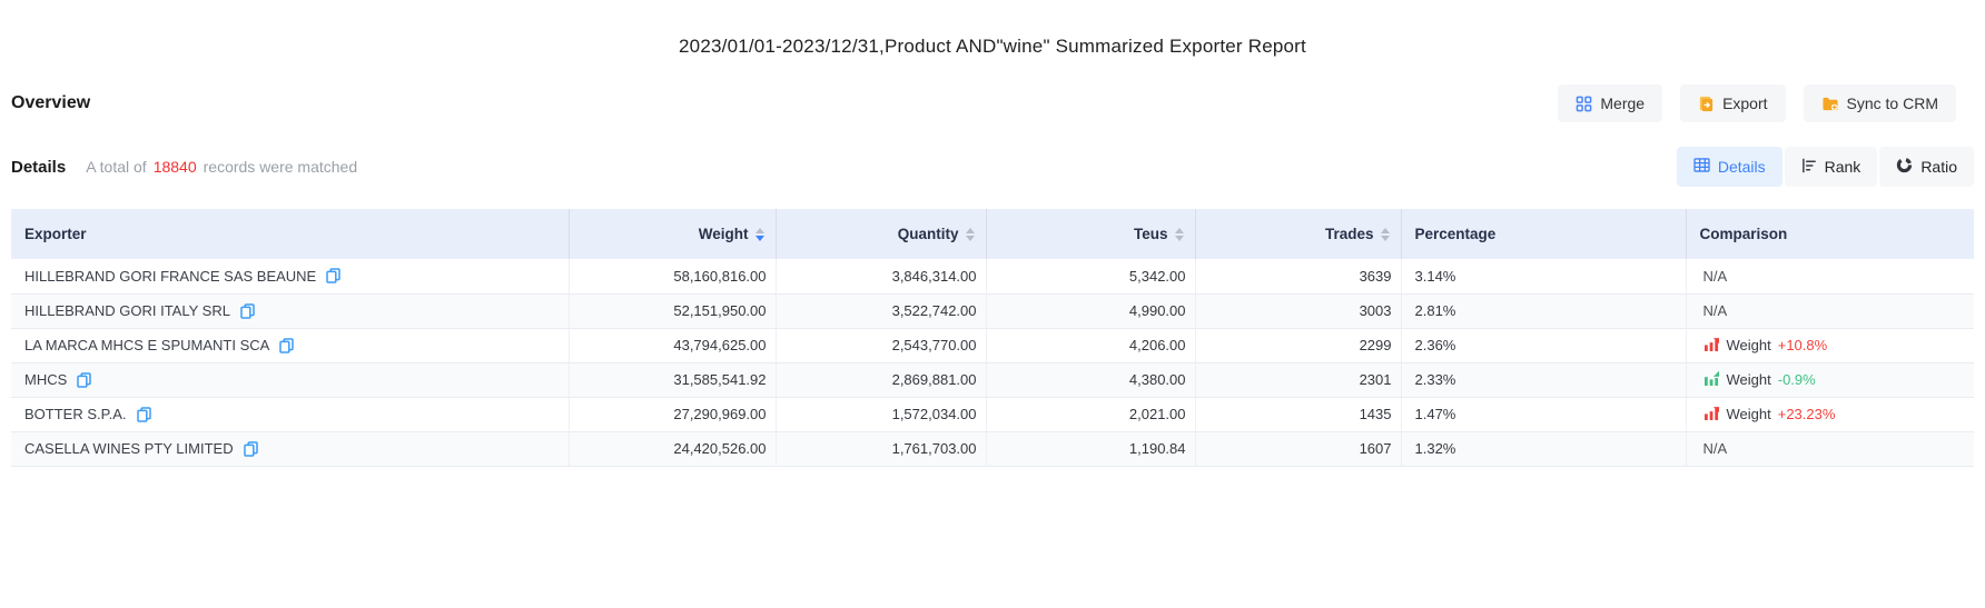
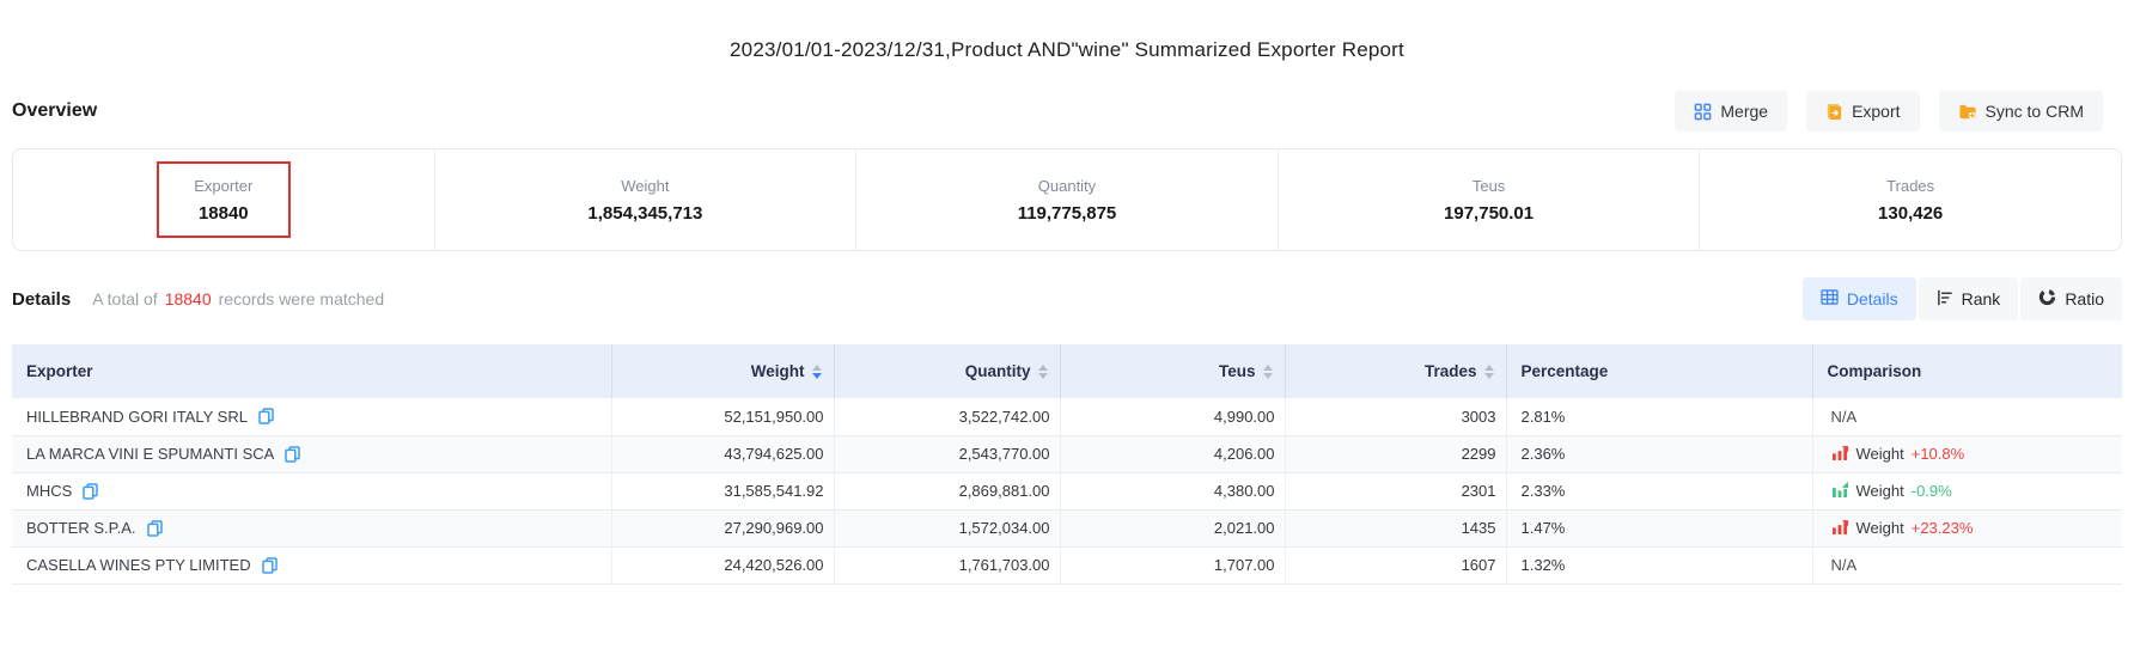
  2023/01/01-2023/12/31,Product AND"wine" Summarized Exporter Report
  Overview
  Merge
  Export
  Sync to CRM
+ Exporter
+ 18840
+ Weight
+ 1,854,345,713
+ Quantity
+ 119,775,875
+ Teus
+ 197,750.01
+ Trades
+ 130,426
  Details
  A total of 18840 records were matched
  Details
  Rank
  Ratio
  Exporter	Weight	Quantity	Teus	Trades	Percentage	Comparison
- HILLEBRAND GORI FRANCE SAS BEAUNE	58,160,816.00	3,846,314.00	5,342.00	3639	3.14%	N/A
  HILLEBRAND GORI ITALY SRL	52,151,950.00	3,522,742.00	4,990.00	3003	2.81%	N/A
- LA MARCA MHCS E SPUMANTI SCA	43,794,625.00	2,543,770.00	4,206.00	2299	2.36%	Weight +10.8%
+ LA MARCA VINI E SPUMANTI SCA	43,794,625.00	2,543,770.00	4,206.00	2299	2.36%	Weight +10.8%
  MHCS	31,585,541.92	2,869,881.00	4,380.00	2301	2.33%	Weight -0.9%
  BOTTER S.P.A.	27,290,969.00	1,572,034.00	2,021.00	1435	1.47%	Weight +23.23%
- CASELLA WINES PTY LIMITED	24,420,526.00	1,761,703.00	1,190.84	1607	1.32%	N/A
+ CASELLA WINES PTY LIMITED	24,420,526.00	1,761,703.00	1,707.00	1607	1.32%	N/A
